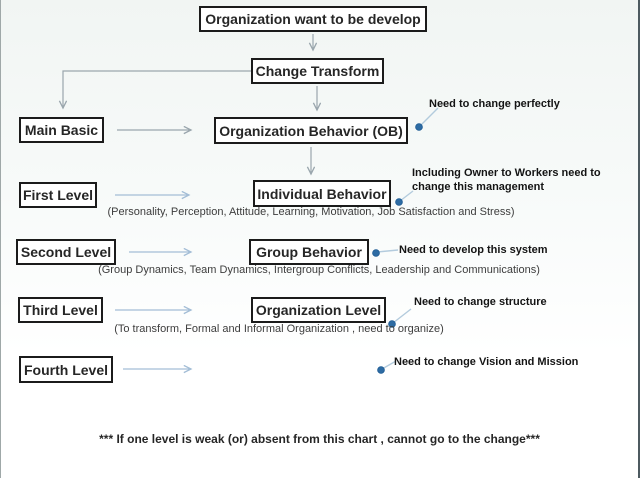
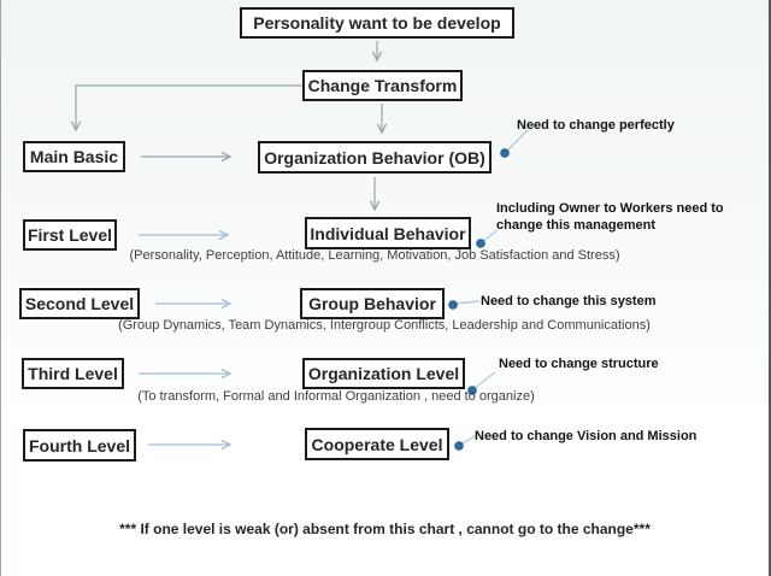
- Organization want to be develop
+ Personality want to be develop
  Change Transform
  Main Basic
  Organization Behavior (OB)
  First Level
  Individual Behavior
  Second Level
  Group Behavior
  Third Level
  Organization Level
  Fourth Level
+ Cooperate Level
  Need to change perfectly
  Including Owner to Workers need to change this management
- Need to develop this system
+ Need to change this system
  Need to change structure
  Need to change Vision and Mission
  (Personality, Perception, Attitude, Learning, Motivation, Job Satisfaction and Stress)
  (Group Dynamics, Team Dynamics, Intergroup Conflicts, Leadership and Communications)
  (To transform, Formal and Informal Organization , need to organize)
  *** If one level is weak (or) absent from this chart , cannot go to the change***
